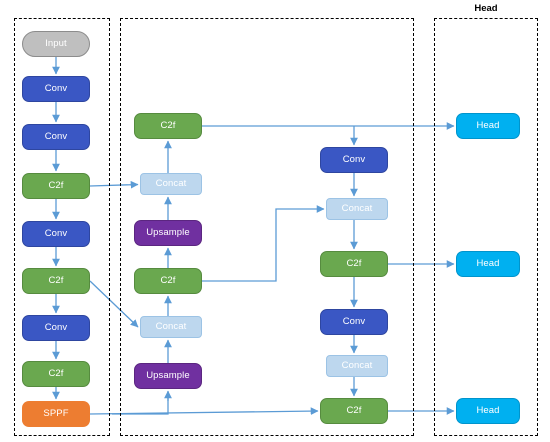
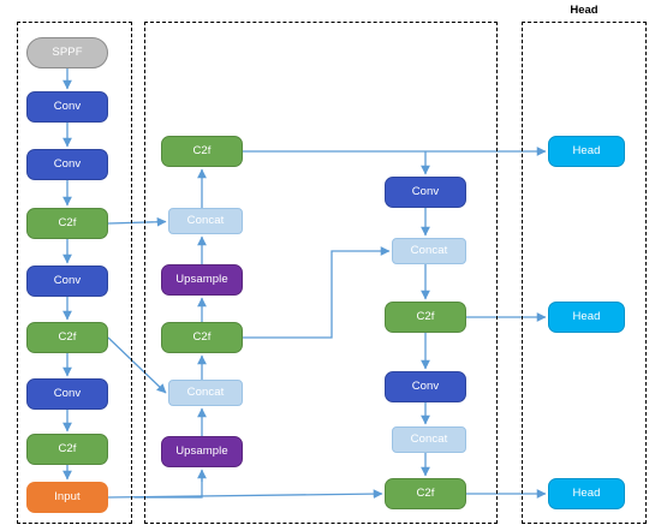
  Head
- Input
+ SPPF
  Conv
  Conv
  C2f
  Conv
  C2f
  Conv
  C2f
- SPPF
+ Input
  C2f
  Concat
  Upsample
  C2f
  Concat
  Upsample
  Conv
  Concat
  C2f
  Conv
  Concat
  C2f
  Head
  Head
  Head
